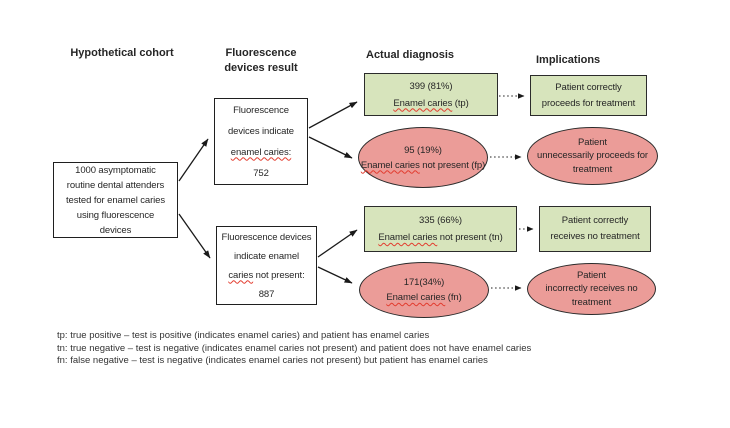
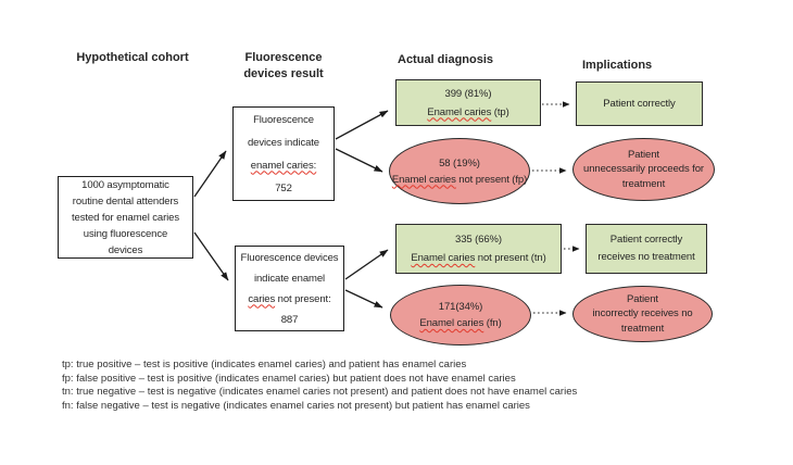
  Hypothetical cohort
  Fluorescence
  devices result
  Actual diagnosis
  Implications
  1000 asymptomatic
  routine dental attenders
  tested for enamel caries
  using fluorescence
  devices
  Fluorescence
  devices indicate
  enamel caries:
  752
  Fluorescence devices
  indicate enamel
  caries not present:
  887
  399 (81%)
  Enamel caries (tp)
- 95 (19%)
+ 58 (19%)
  Enamel caries not present (fp)
  335 (66%)
  Enamel caries not present (tn)
  171(34%)
  Enamel caries (fn)
  Patient correctly
- proceeds for treatment
  Patient
  unnecessarily proceeds for
  treatment
  Patient correctly
  receives no treatment
  Patient
  incorrectly receives no
  treatment
  tp: true positive – test is positive (indicates enamel caries) and patient has enamel caries
+ fp: false positive – test is positive (indicates enamel caries) but patient does not have enamel caries
  tn: true negative – test is negative (indicates enamel caries not present) and patient does not have enamel caries
  fn: false negative – test is negative (indicates enamel caries not present) but patient has enamel caries
